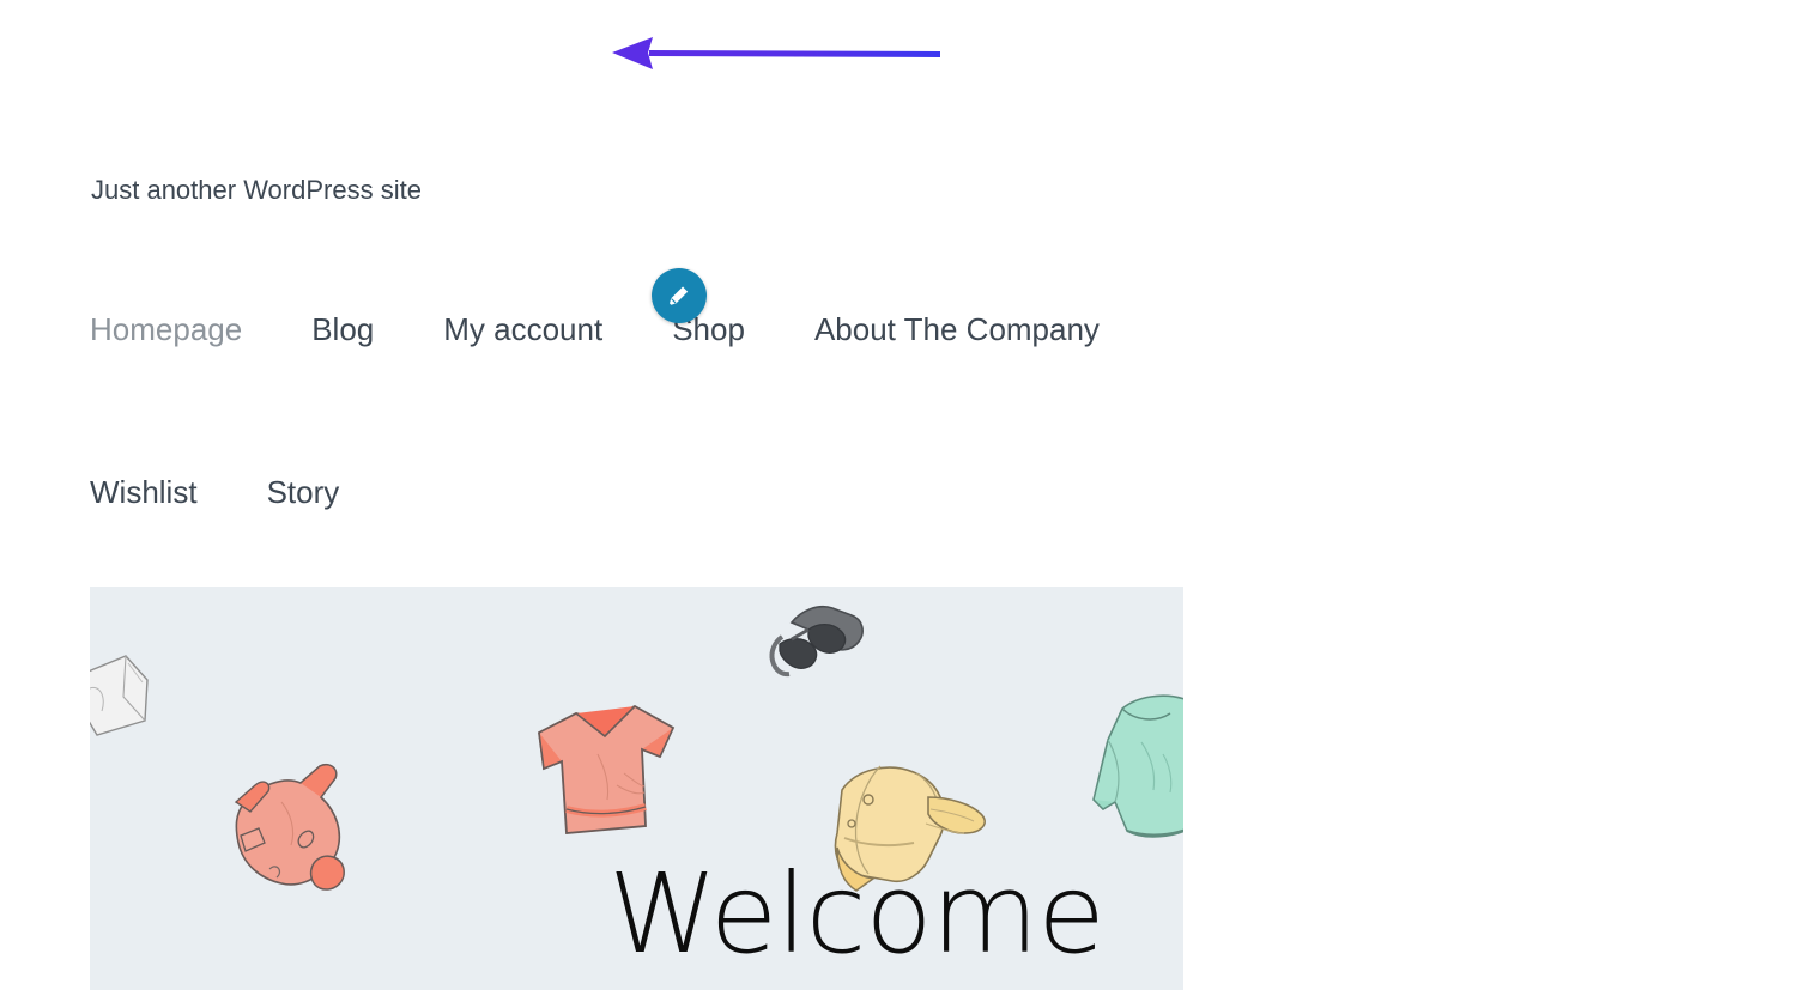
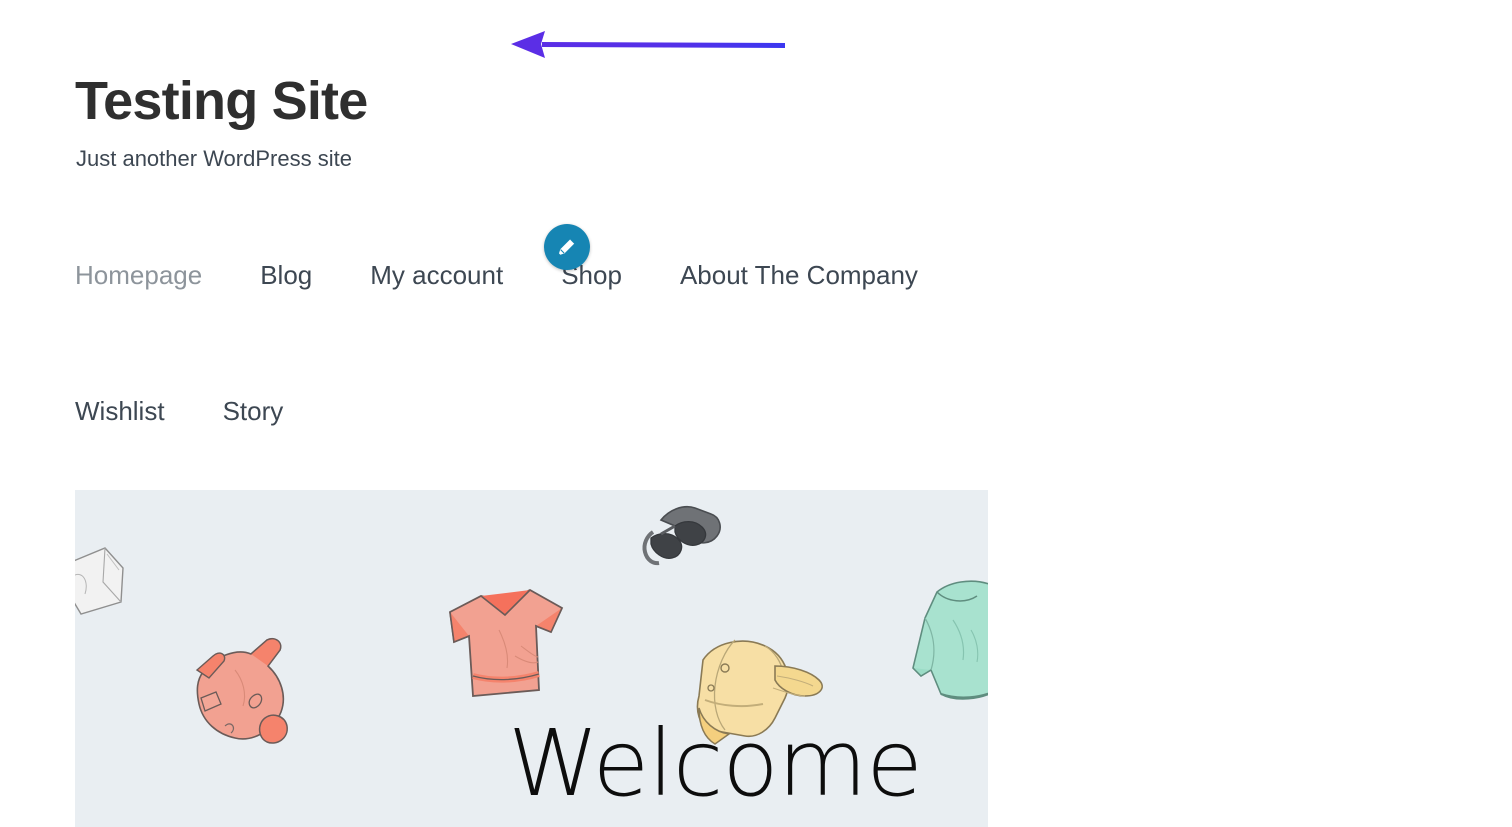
+ Testing Site
  Just another WordPress site
  Homepage
  Blog
  My account
  Shop
  About The Company
  Wishlist
  Story
  Welcome
